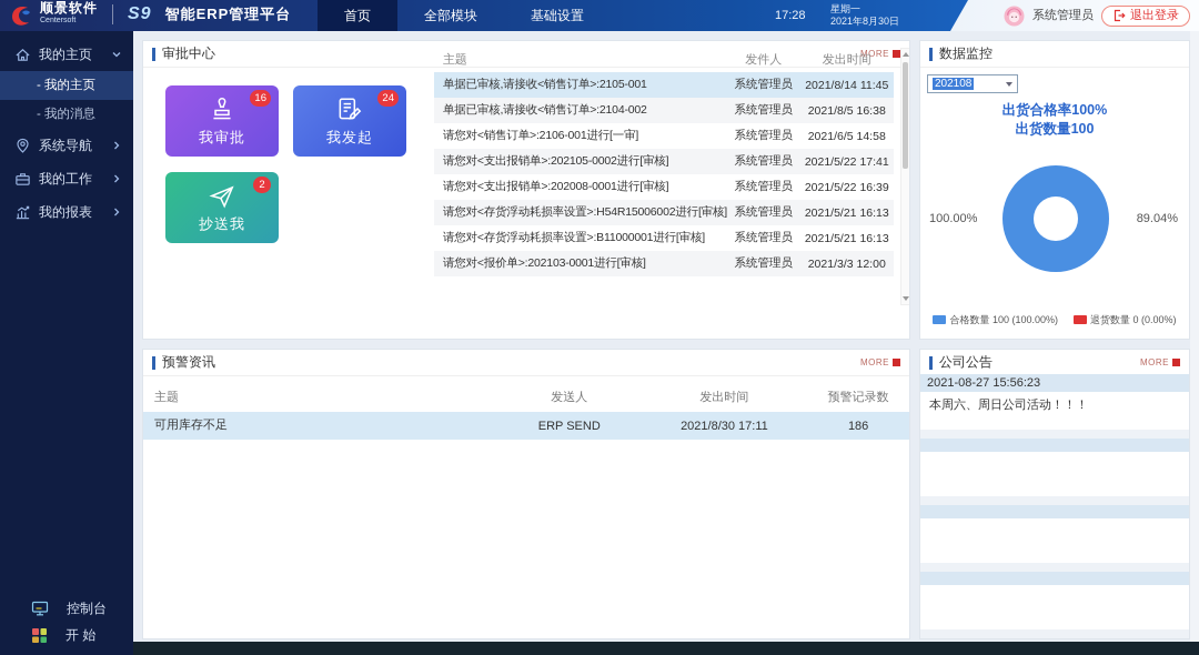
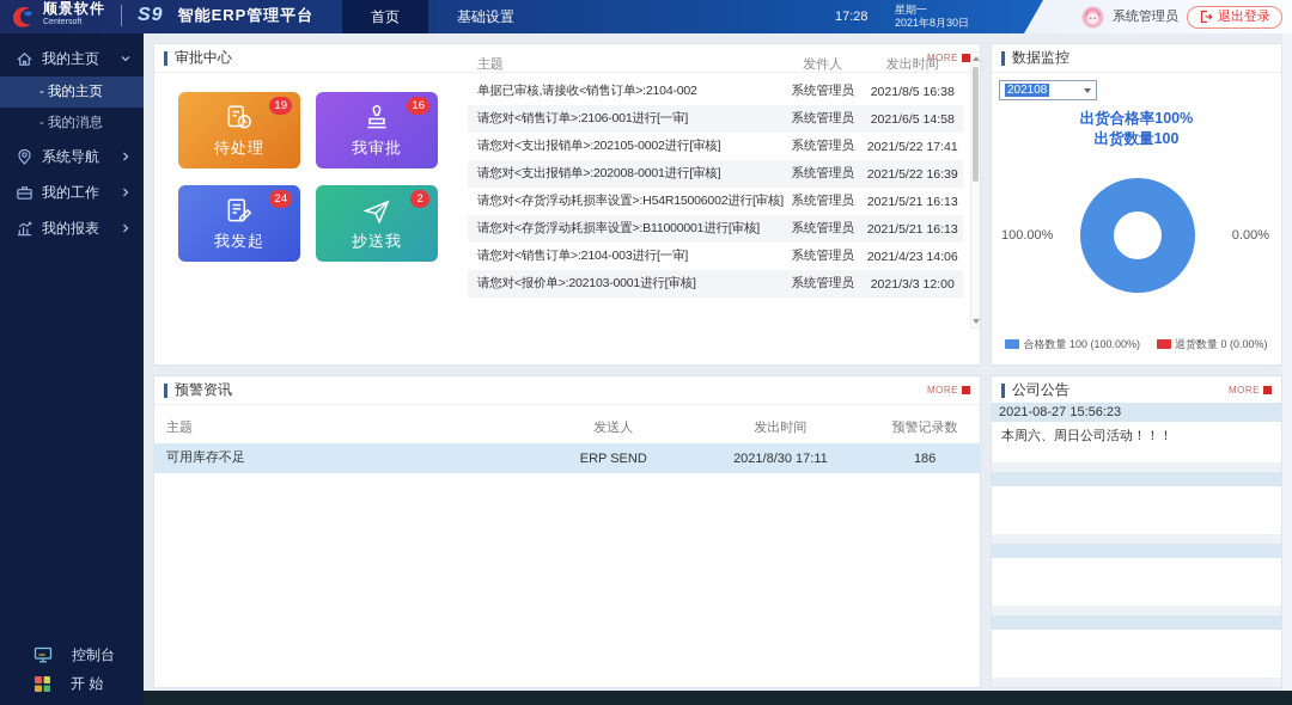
  顺景软件
  S9
  智能ERP管理平台
  首页
- 全部模块
  基础设置
  17:28
  星期一
  2021年8月30日
  系统管理员
  退出登录
  我的主页
  - 我的主页
  - 我的消息
  系统导航
  我的工作
  我的报表
  控制台
  开 始
  审批中心
  MORE
+ 19
+ 待处理
  16
  我审批
  24
  我发起
  2
  抄送我
  主题	发件人	发出时间
- 单据已审核,请接收<销售订单>:2105-001	系统管理员	2021/8/14 11:45
  单据已审核,请接收<销售订单>:2104-002	系统管理员	2021/8/5 16:38
  请您对<销售订单>:2106-001进行[一审]	系统管理员	2021/6/5 14:58
  请您对<支出报销单>:202105-0002进行[审核]	系统管理员	2021/5/22 17:41
  请您对<支出报销单>:202008-0001进行[审核]	系统管理员	2021/5/22 16:39
  请您对<存货浮动耗损率设置>:H54R15006002进行[审核]	系统管理员	2021/5/21 16:13
  请您对<存货浮动耗损率设置>:B11000001进行[审核]	系统管理员	2021/5/21 16:13
+ 请您对<销售订单>:2104-003进行[一审]	系统管理员	2021/4/23 14:06
  请您对<报价单>:202103-0001进行[审核]	系统管理员	2021/3/3 12:00
  数据监控
  202108
  出货合格率100%
  出货数量100
  100.00%
- 89.04%
+ 0.00%
  合格数量 100 (100.00%)
  退货数量 0 (0.00%)
  预警资讯
  MORE
  主题	发送人	发出时间	预警记录数
  可用库存不足	ERP SEND	2021/8/30 17:11	186
  公司公告
  MORE
  2021-08-27 15:56:23
  本周六、周日公司活动！！！
